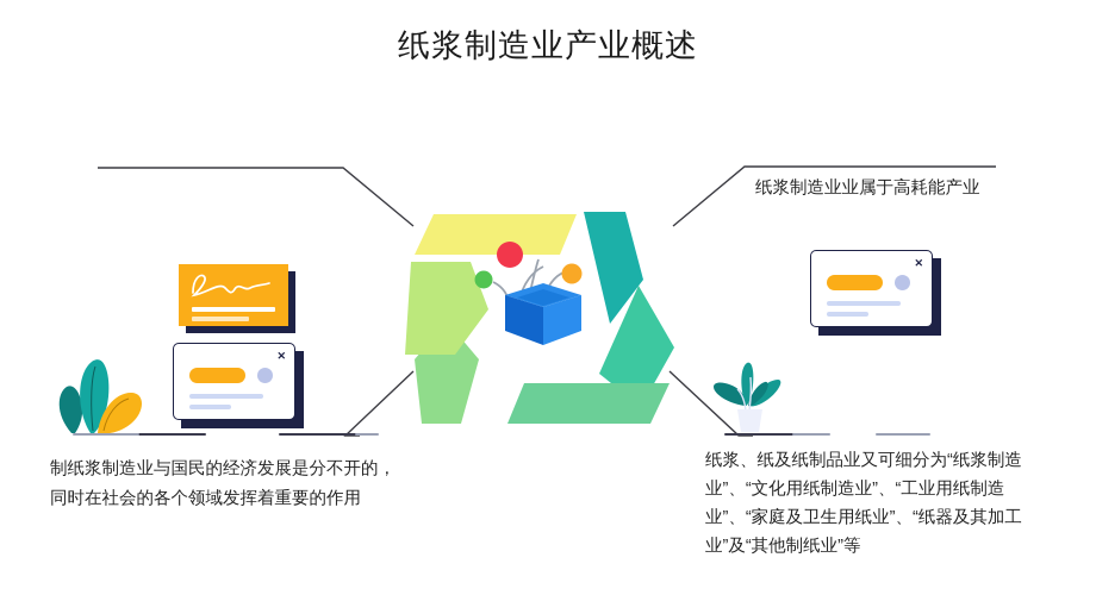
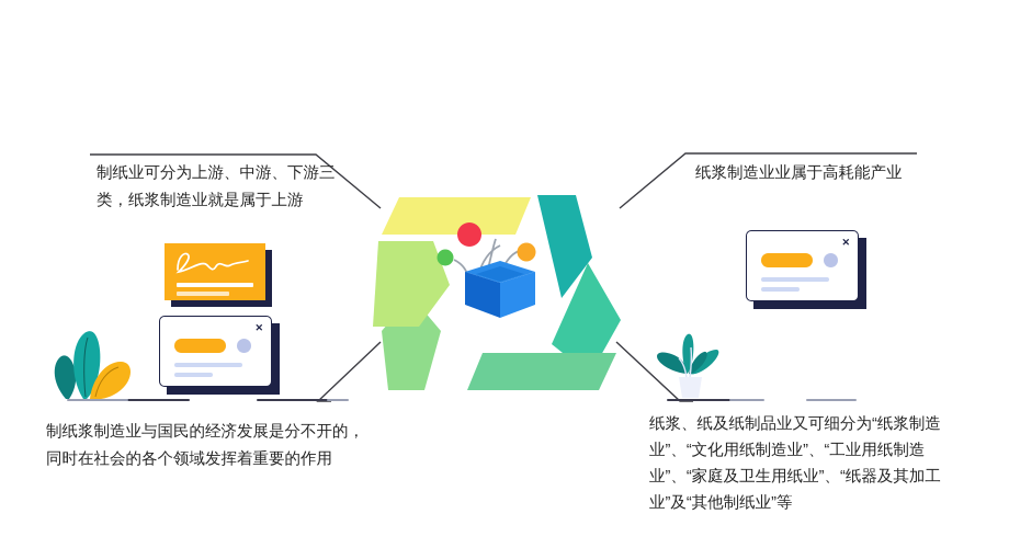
- 纸浆制造业产业概述
  ✕
  ✕
+ 制纸业可分为上游、中游、下游三类，纸浆制造业就是属于上游
  纸浆制造业业属于高耗能产业
  制纸浆制造业与国民的经济发展是分不开的，同时在社会的各个领域发挥着重要的作用
  纸浆、纸及纸制品业又可细分为“纸浆制造业”、“文化用纸制造业”、“工业用纸制造业”、“家庭及卫生用纸业”、“纸器及其加工业”及“其他制纸业”等
